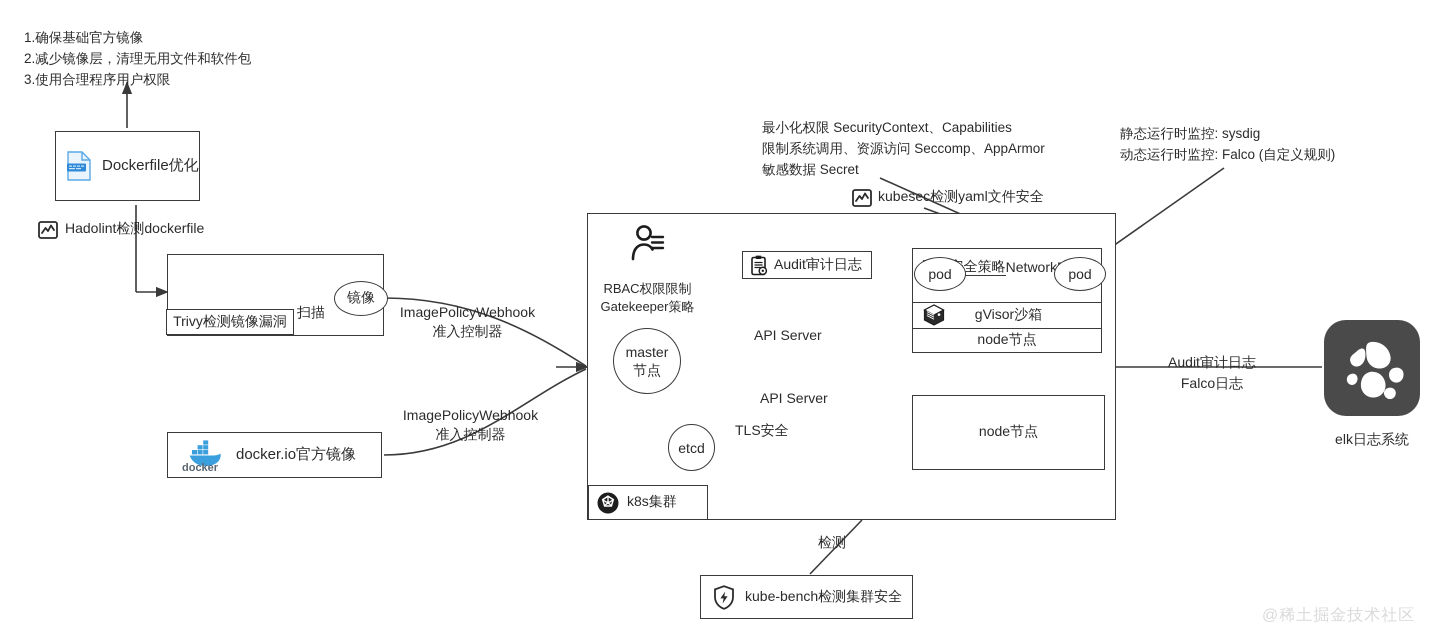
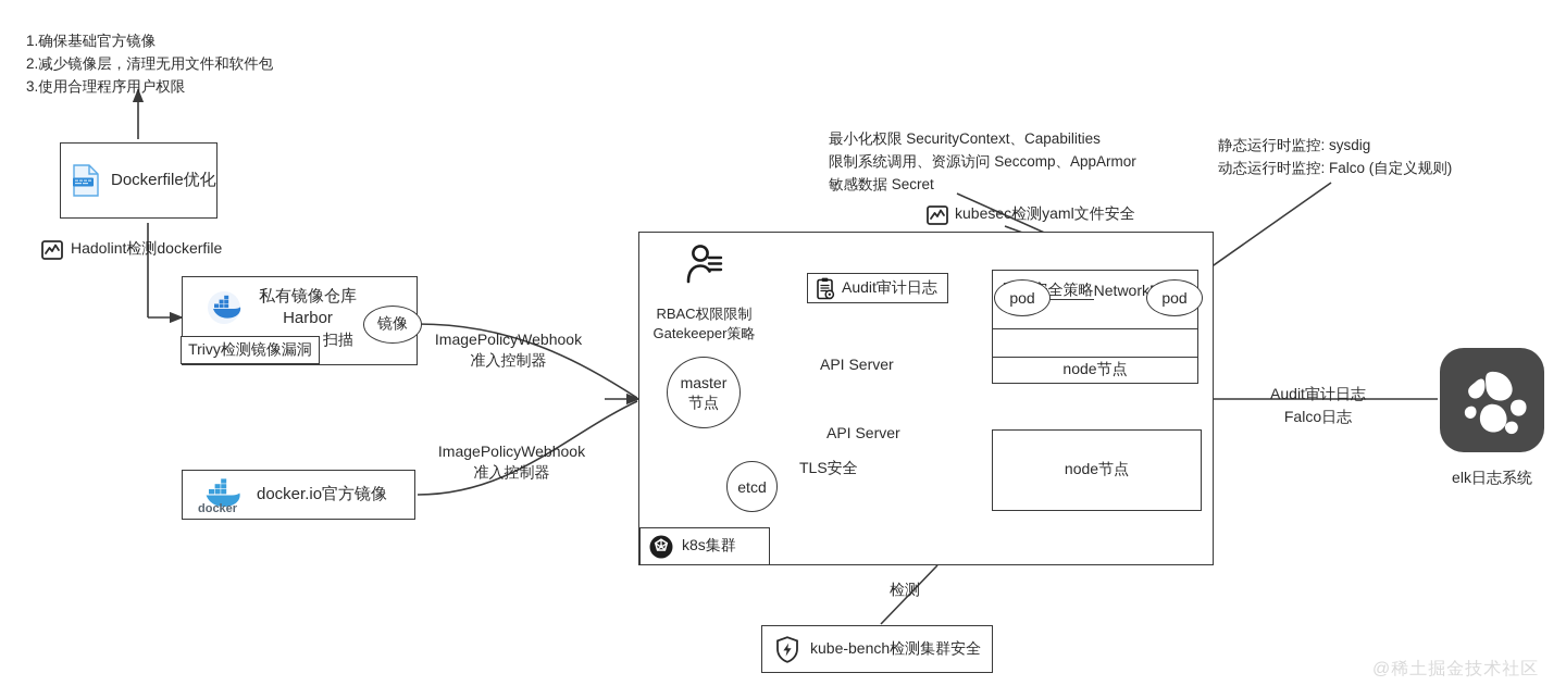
  1.确保基础官方镜像
  2.减少镜像层，清理无用文件和软件包
  3.使用合理程序用户权限
  最小化权限 SecurityContext、Capabilities
  限制系统调用、资源访问 Seccomp、AppArmor
  敏感数据 Secret
  静态运行时监控: sysdig
  动态运行时监控: Falco (自定义规则)
  Dockerfile优化
  Hadolint检测dockerfile
+ 私有镜像仓库
+ Harbor
  Trivy检测镜像漏洞
  镜像
  扫描
  docker
  docker.io官方镜像
  ImagePolicyWebhook
  准入控制器
  ImagePolicyWebhook
  准入控制器
  RBAC权限限制
  Gatekeeper策略
  master
  节点
  etcd
  TLS安全
  API Server
  API Server
  Audit审计日志
  kubesec检测yaml文件安全
- gVisor沙箱
  node节点
  pod
  pod
  node节点
  k8s集群
  检测
  kube-bench检测集群安全
  Audit审计日志
  Falco日志
  elk日志系统
  @稀土掘金技术社区
